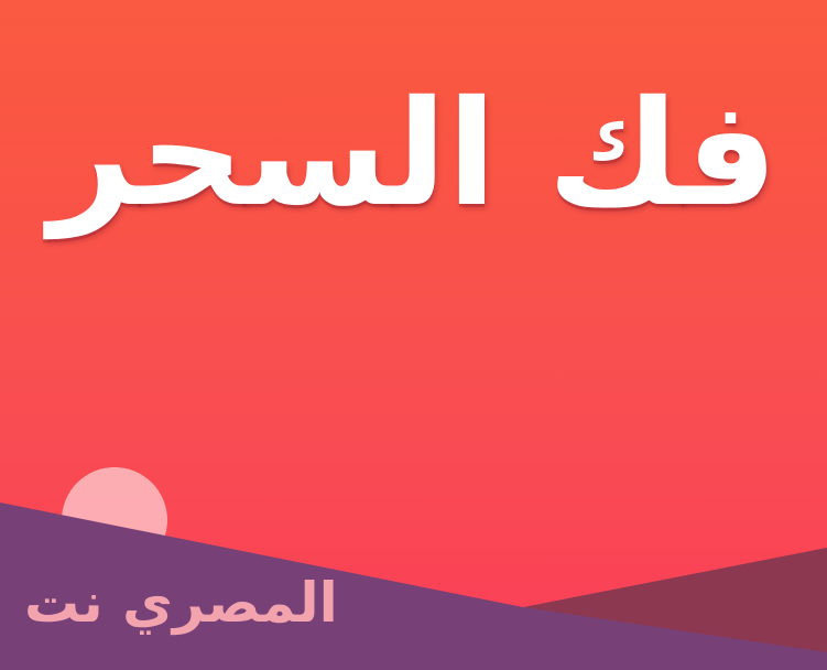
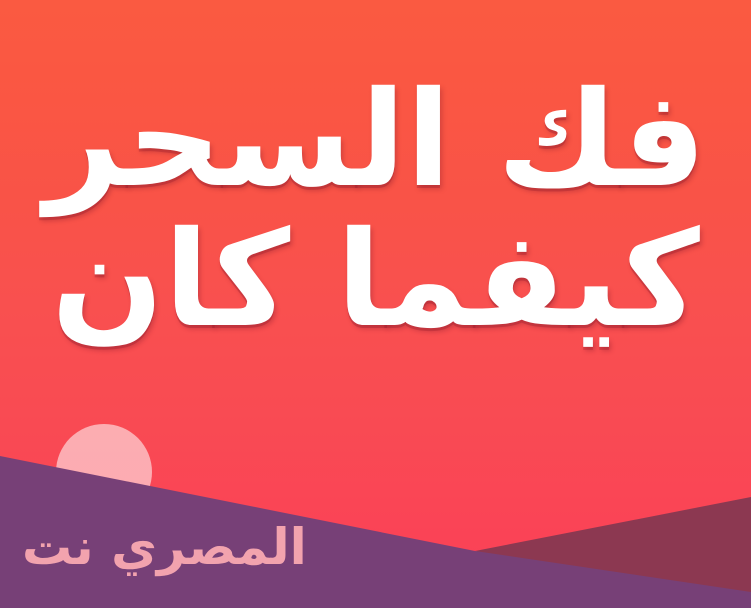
  فك السحر
+ كيفما كان
  المصري نت
